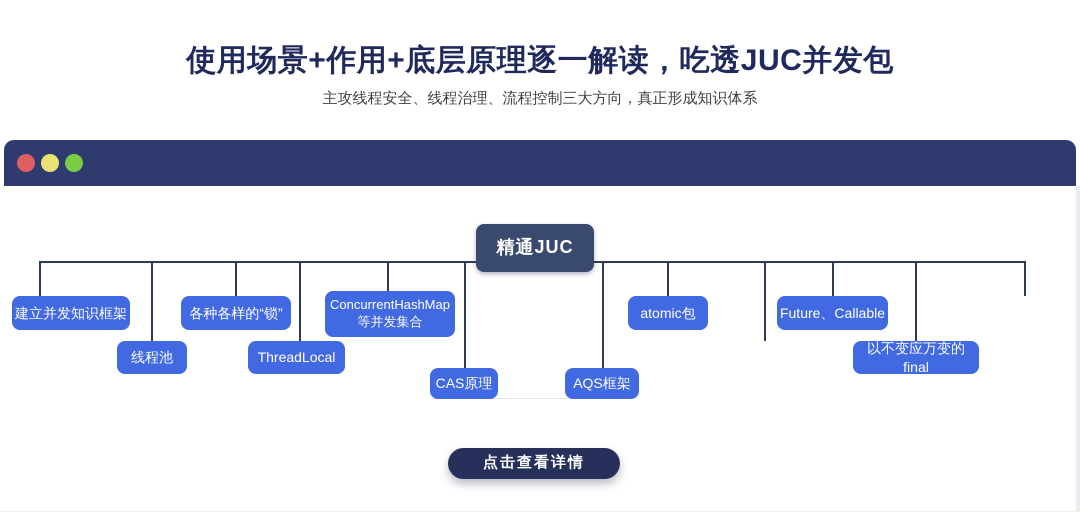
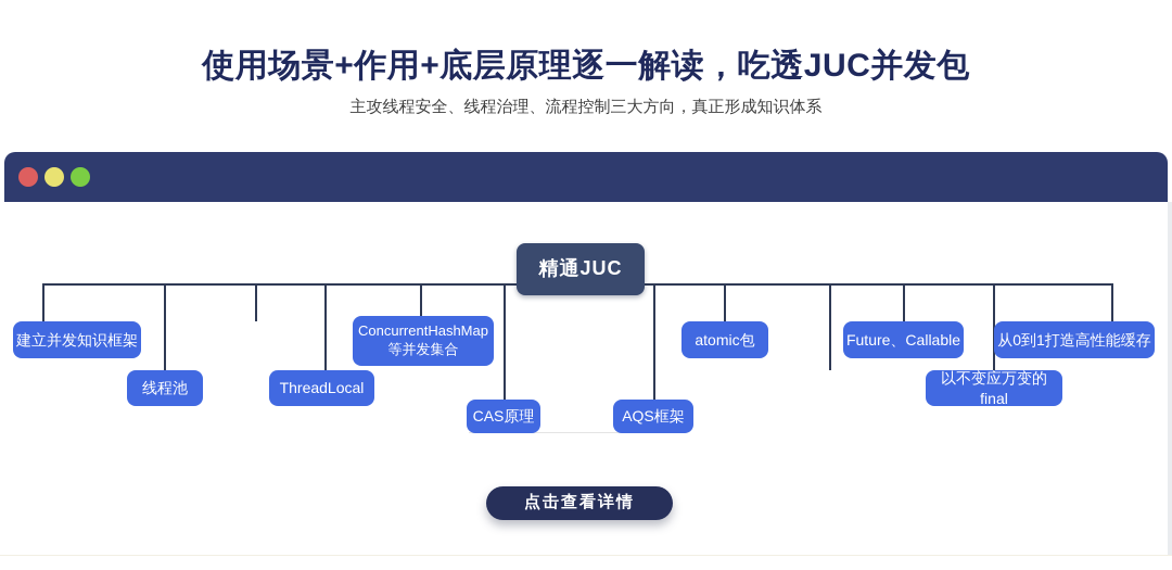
  使用场景+作用+底层原理逐一解读，吃透JUC并发包
  主攻线程安全、线程治理、流程控制三大方向，真正形成知识体系
  精通JUC
  建立并发知识框架
  线程池
- 各种各样的“锁”
  ThreadLocal
  ConcurrentHashMap等并发集合
  CAS原理
  AQS框架
  atomic包
  Future、Callable
  以不变应万变的final
+ 从0到1打造高性能缓存
  点击查看详情
